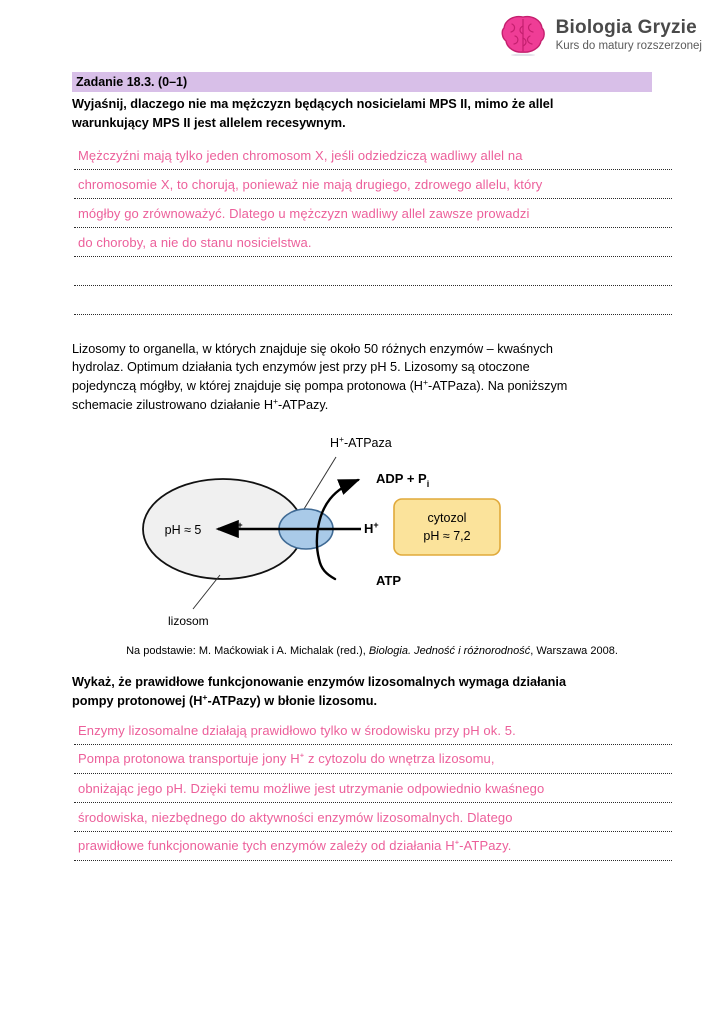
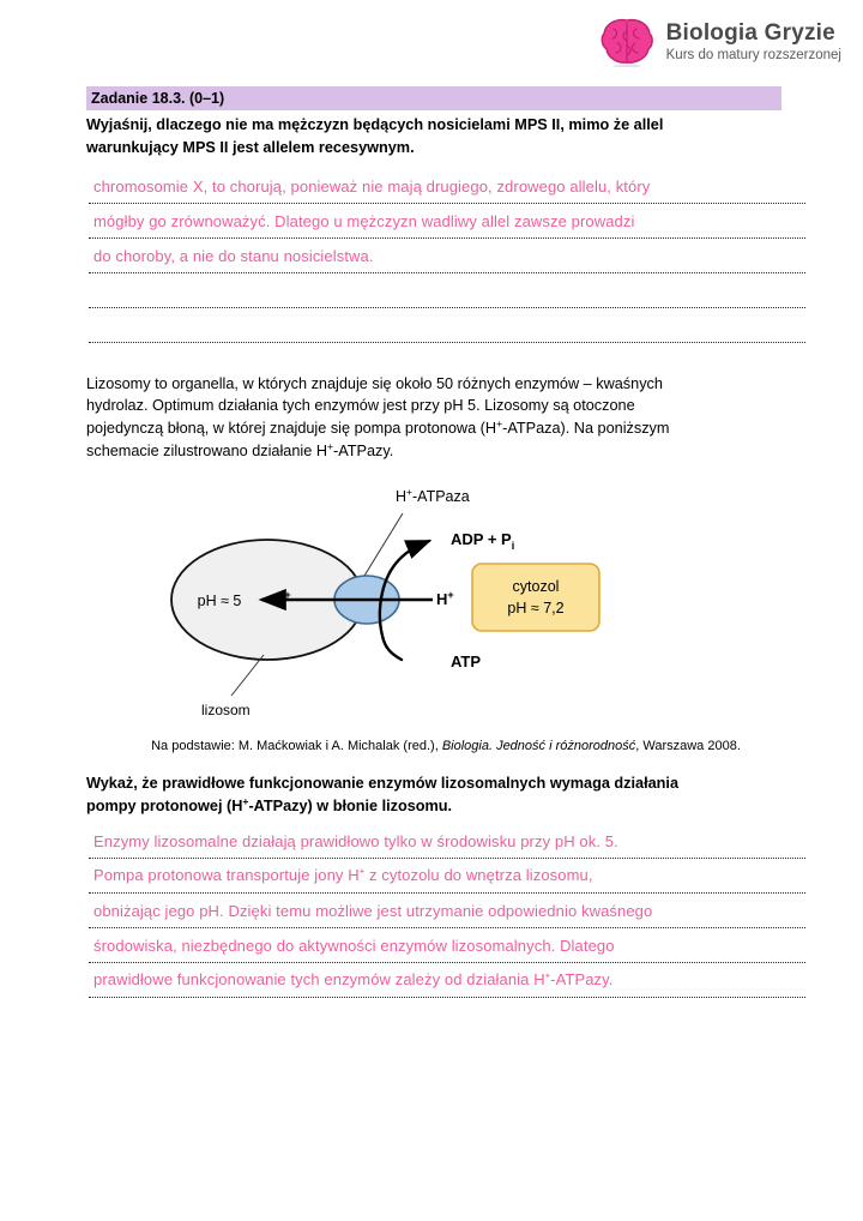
  Biologia Gryzie
  Kurs do matury rozszerzonej
  Zadanie 18.3. (0–1)
  Wyjaśnij, dlaczego nie ma mężczyzn będących nosicielami MPS II, mimo że allel
  warunkujący MPS II jest allelem recesywnym.
- Mężczyźni mają tylko jeden chromosom X, jeśli odziedziczą wadliwy allel na
  chromosomie X, to chorują, ponieważ nie mają drugiego, zdrowego allelu, który
  mógłby go zrównoważyć. Dlatego u mężczyzn wadliwy allel zawsze prowadzi
  do choroby, a nie do stanu nosicielstwa.
  Lizosomy to organella, w których znajduje się około 50 różnych enzymów – kwaśnych
  hydrolaz. Optimum działania tych enzymów jest przy pH 5. Lizosomy są otoczone
- pojedynczą mógłby, w której znajduje się pompa protonowa (H+-ATPaza). Na poniższym
+ pojedynczą błoną, w której znajduje się pompa protonowa (H+-ATPaza). Na poniższym
  schemacie zilustrowano działanie H+-ATPazy.
  H+-ATPaza
  pH ≈ 5
  lizosom
  H+
  H+
  ADP + Pi
  ATP
  cytozol
  pH ≈ 7,2
  Na podstawie: M. Maćkowiak i A. Michalak (red.), Biologia. Jedność i różnorodność, Warszawa 2008.
  Wykaż, że prawidłowe funkcjonowanie enzymów lizosomalnych wymaga działania
  pompy protonowej (H+-ATPazy) w błonie lizosomu.
  Enzymy lizosomalne działają prawidłowo tylko w środowisku przy pH ok. 5.
  Pompa protonowa transportuje jony H⁺ z cytozolu do wnętrza lizosomu,
  obniżając jego pH. Dzięki temu możliwe jest utrzymanie odpowiednio kwaśnego
  środowiska, niezbędnego do aktywności enzymów lizosomalnych. Dlatego
  prawidłowe funkcjonowanie tych enzymów zależy od działania H⁺-ATPazy.
